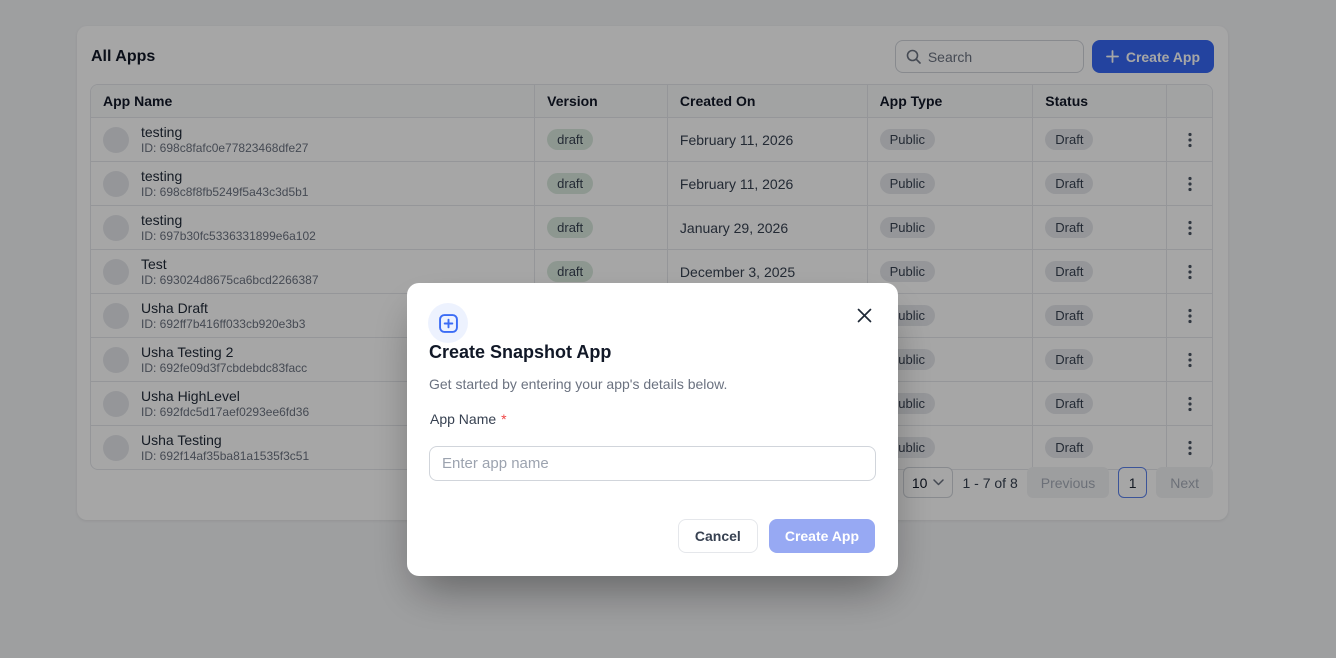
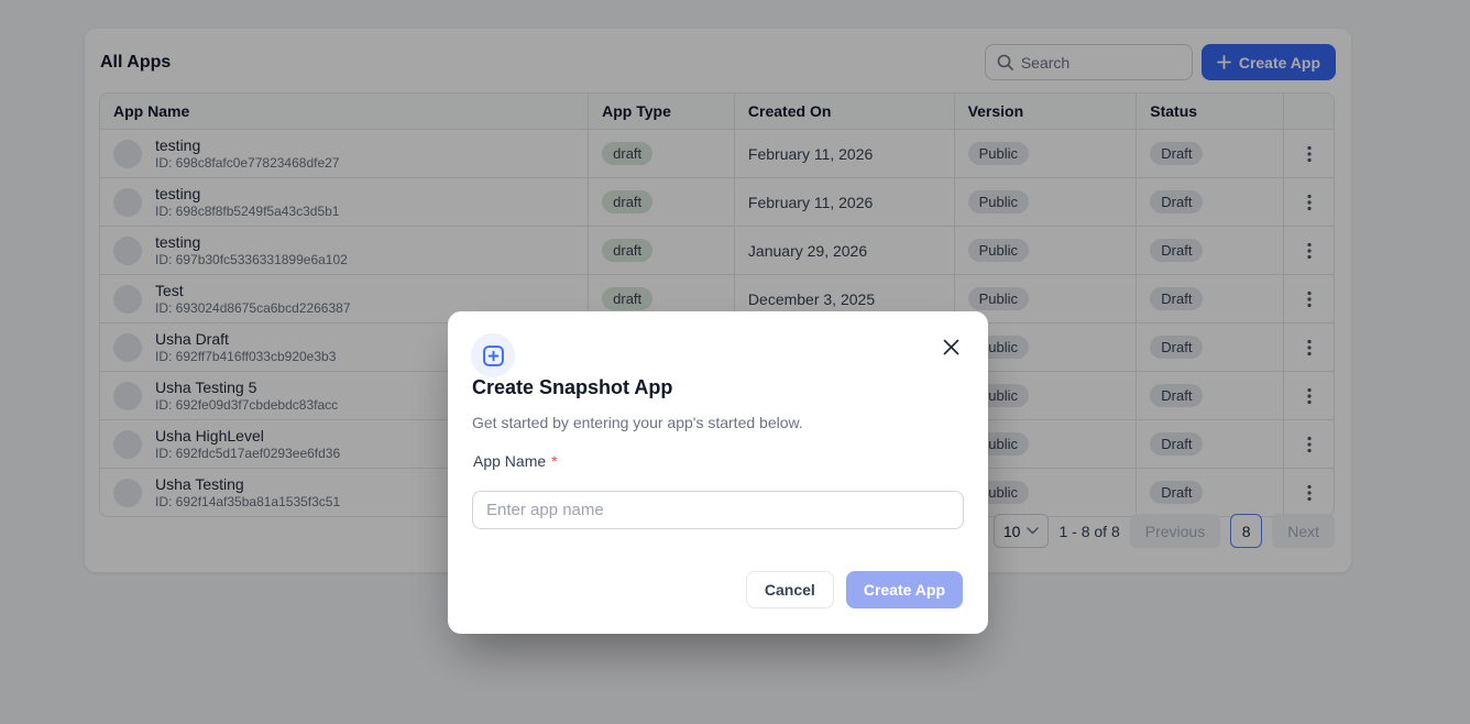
  All Apps
  Search
  Create App
  App Name
- Version
+ App Type
  Created On
- App Type
+ Version
  Status
  testing
  ID: 698c8fafc0e77823468dfe27
  draft
  February 11, 2026
  Public
  Draft
  testing
  ID: 698c8f8fb5249f5a43c3d5b1
  draft
  February 11, 2026
  Public
  Draft
  testing
  ID: 697b30fc5336331899e6a102
  draft
  January 29, 2026
  Public
  Draft
  Test
  ID: 693024d8675ca6bcd2266387
  draft
  December 3, 2025
  Public
  Draft
  Usha Draft
  ID: 692ff7b416ff033cb920e3b3
  ublic
  Draft
- Usha Testing 2
+ Usha Testing 5
  ID: 692fe09d3f7cbdebdc83facc
  ublic
  Draft
  Usha HighLevel
  ID: 692fdc5d17aef0293ee6fd36
  ublic
  Draft
  Usha Testing
  ID: 692f14af35ba81a1535f3c51
  ublic
  Draft
  10
- 1 - 7 of 8
+ 1 - 8 of 8
  Previous
- 1
+ 8
  Next
  Create Snapshot App
- Get started by entering your app's details below.
+ Get started by entering your app's started below.
  App Name *
  Enter app name
  Cancel
  Create App
